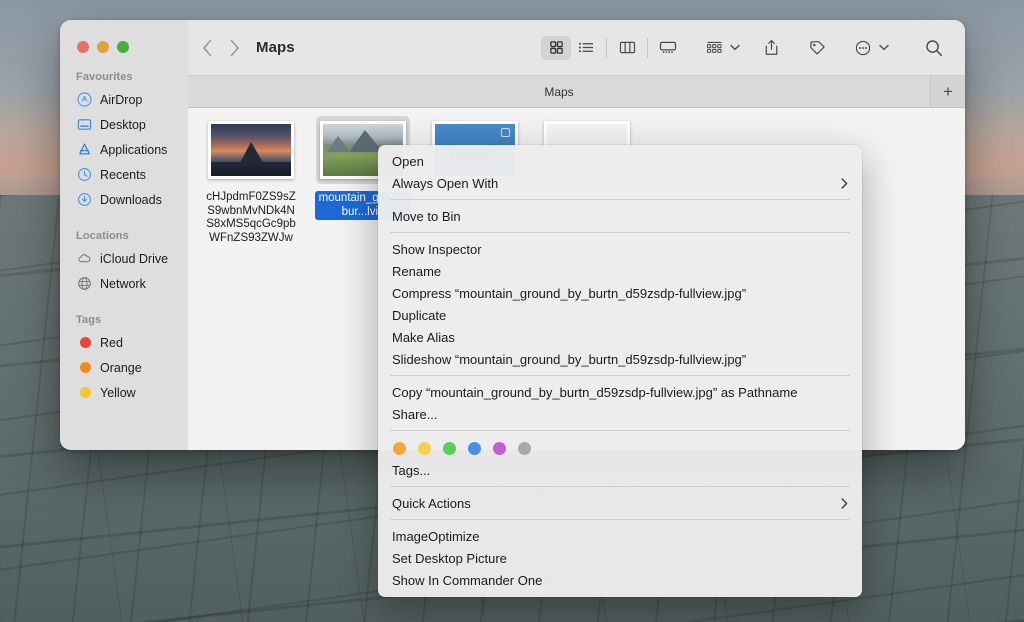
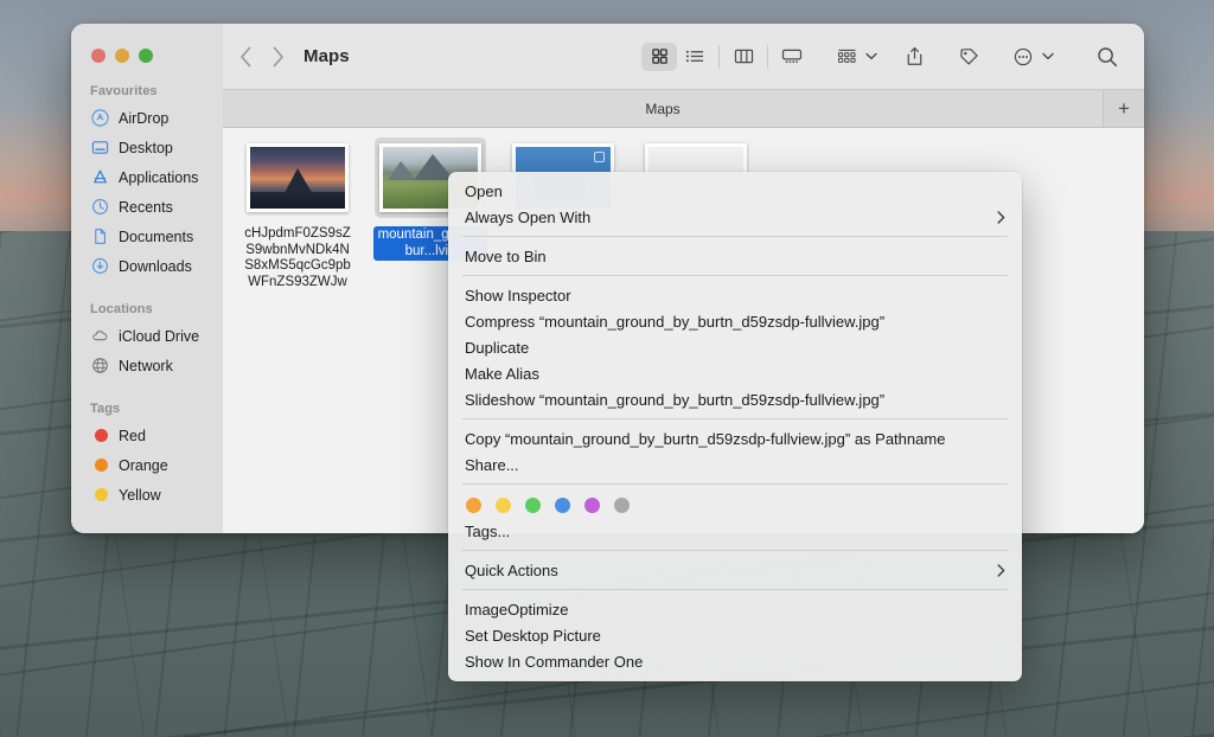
  Favourites
  AirDrop
  Desktop
  Applications
  Recents
+ Documents
  Downloads
  Locations
  iCloud Drive
  Network
  Tags
  Red
  Orange
  Yellow
  Maps
  Maps
  +
  cHJpdmF0ZS9sZS9wbnMvNDk4NS8xMS5qcGc9pbWFnZS93ZWJw
  mountain_gbur...lvi
  Open
  Always Open With
  Move to Bin
  Show Inspector
- Rename
  Compress “mountain_ground_by_burtn_d59zsdp-fullview.jpg”
  Duplicate
  Make Alias
  Slideshow “mountain_ground_by_burtn_d59zsdp-fullview.jpg”
  Copy “mountain_ground_by_burtn_d59zsdp-fullview.jpg” as Pathname
  Share...
  Tags...
  Quick Actions
  ImageOptimize
  Set Desktop Picture
  Show In Commander One
